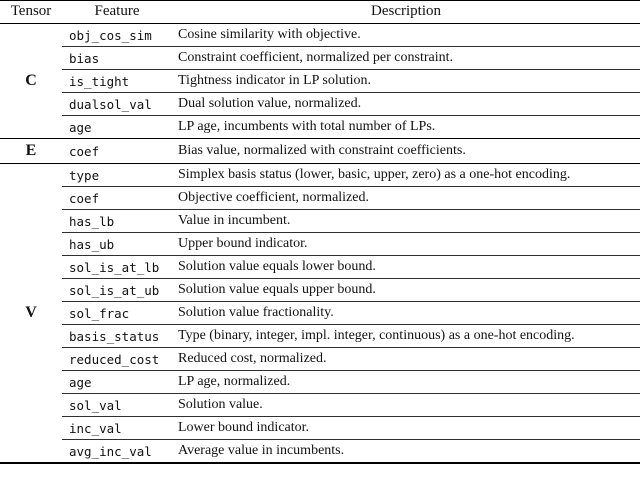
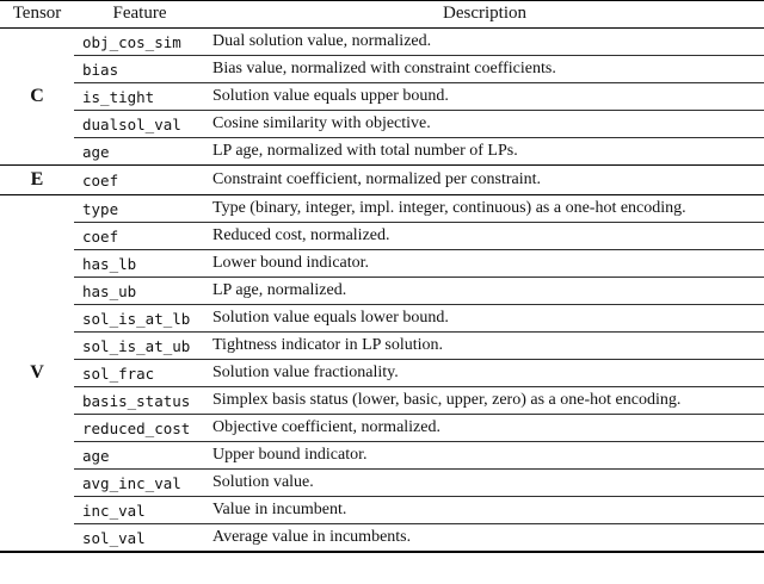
  Tensor	Feature	Description
- C	obj_cos_sim	Cosine similarity with objective.
+ C	obj_cos_sim	Dual solution value, normalized.
- bias	Constraint coefficient, normalized per constraint.
+ bias	Bias value, normalized with constraint coefficients.
- is_tight	Tightness indicator in LP solution.
+ is_tight	Solution value equals upper bound.
- dualsol_val	Dual solution value, normalized.
+ dualsol_val	Cosine similarity with objective.
- age	LP age, incumbents with total number of LPs.
+ age	LP age, normalized with total number of LPs.
- E	coef	Bias value, normalized with constraint coefficients.
+ E	coef	Constraint coefficient, normalized per constraint.
- V	type	Simplex basis status (lower, basic, upper, zero) as a one-hot encoding.
+ V	type	Type (binary, integer, impl. integer, continuous) as a one-hot encoding.
- coef	Objective coefficient, normalized.
+ coef	Reduced cost, normalized.
- has_lb	Value in incumbent.
+ has_lb	Lower bound indicator.
- has_ub	Upper bound indicator.
+ has_ub	LP age, normalized.
  sol_is_at_lb	Solution value equals lower bound.
- sol_is_at_ub	Solution value equals upper bound.
+ sol_is_at_ub	Tightness indicator in LP solution.
  sol_frac	Solution value fractionality.
- basis_status	Type (binary, integer, impl. integer, continuous) as a one-hot encoding.
+ basis_status	Simplex basis status (lower, basic, upper, zero) as a one-hot encoding.
- reduced_cost	Reduced cost, normalized.
+ reduced_cost	Objective coefficient, normalized.
- age	LP age, normalized.
+ age	Upper bound indicator.
- sol_val	Solution value.
+ avg_inc_val	Solution value.
- inc_val	Lower bound indicator.
+ inc_val	Value in incumbent.
- avg_inc_val	Average value in incumbents.
+ sol_val	Average value in incumbents.
